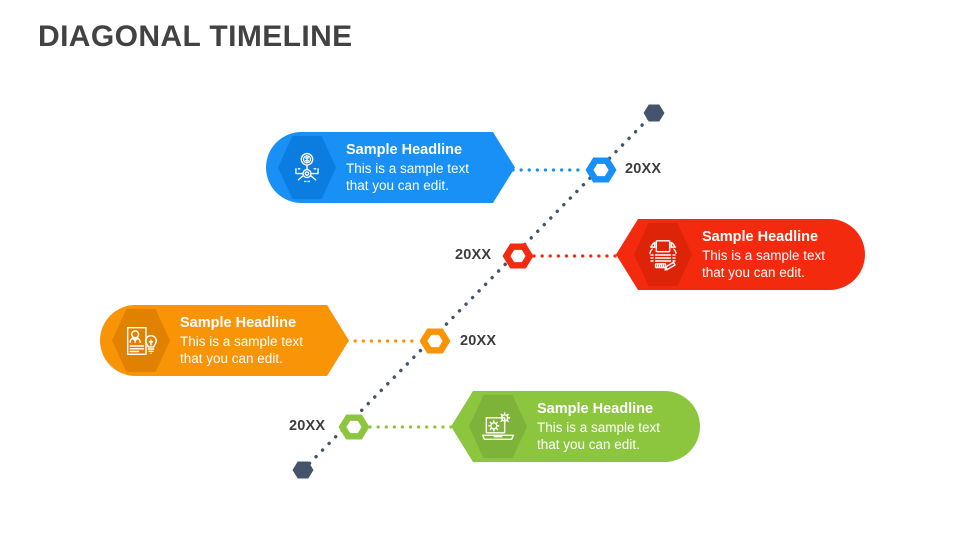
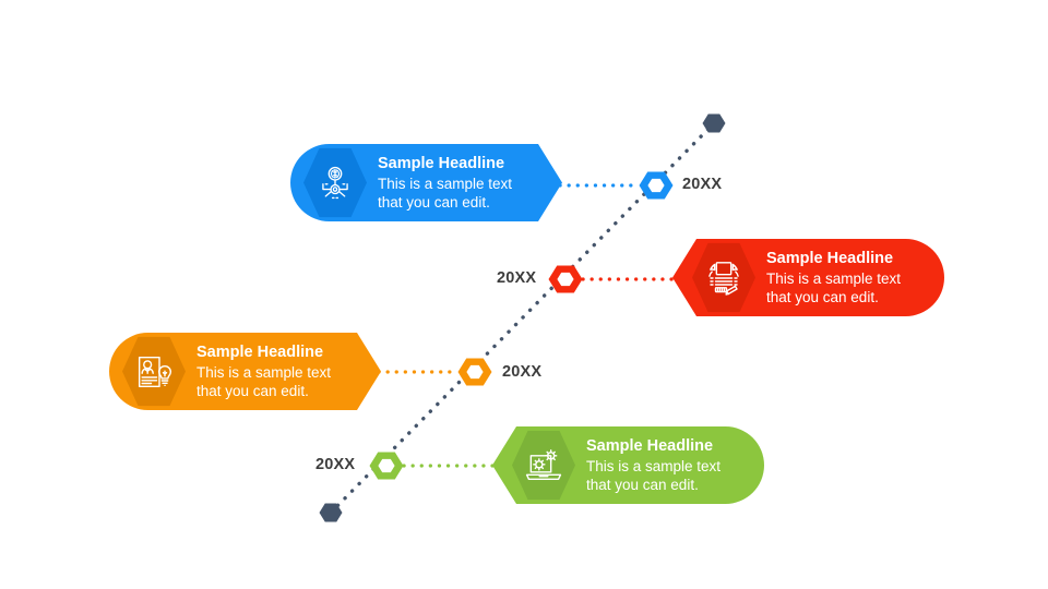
- DIAGONAL TIMELINE
  Sample Headline
  This is a sample text
  that you can edit.
  Sample Headline
  This is a sample text
  that you can edit.
  Sample Headline
  This is a sample text
  that you can edit.
  Sample Headline
  This is a sample text
  that you can edit.
  20XX
  20XX
  20XX
  20XX
